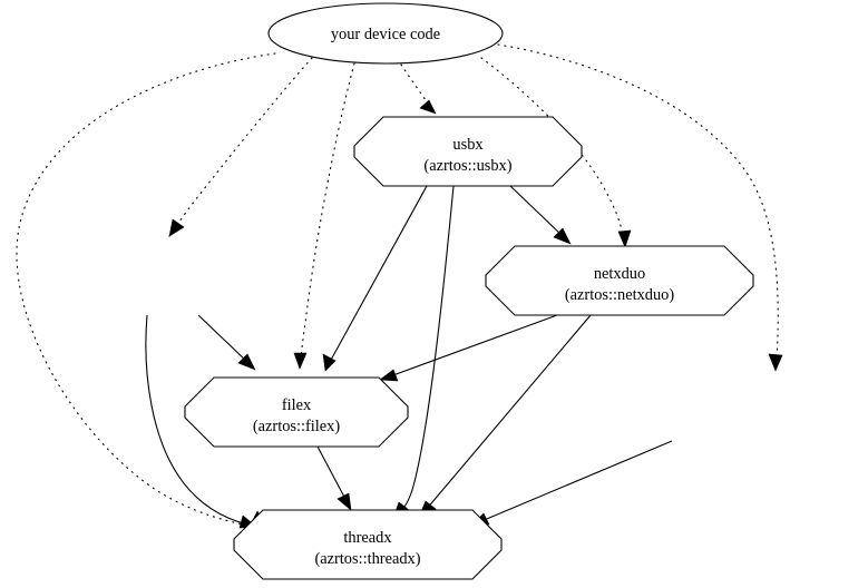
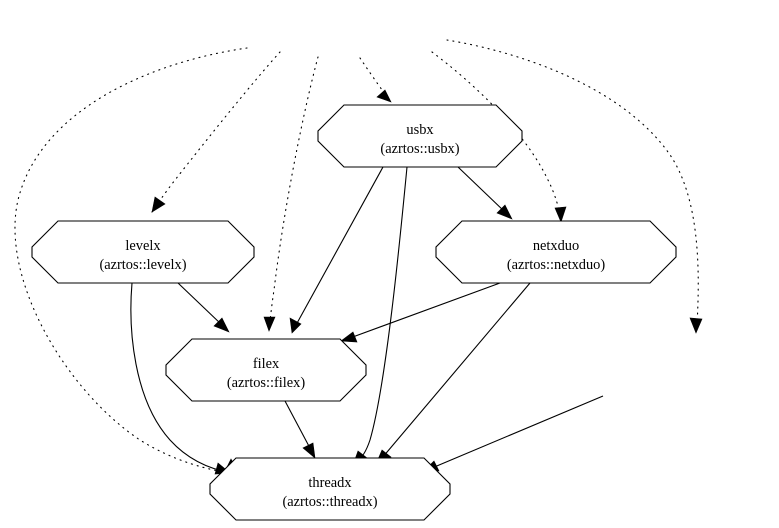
- your device code
  usbx
  (azrtos::usbx)
+ levelx
+ (azrtos::levelx)
  netxduo
  (azrtos::netxduo)
  filex
  (azrtos::filex)
  threadx
  (azrtos::threadx)
